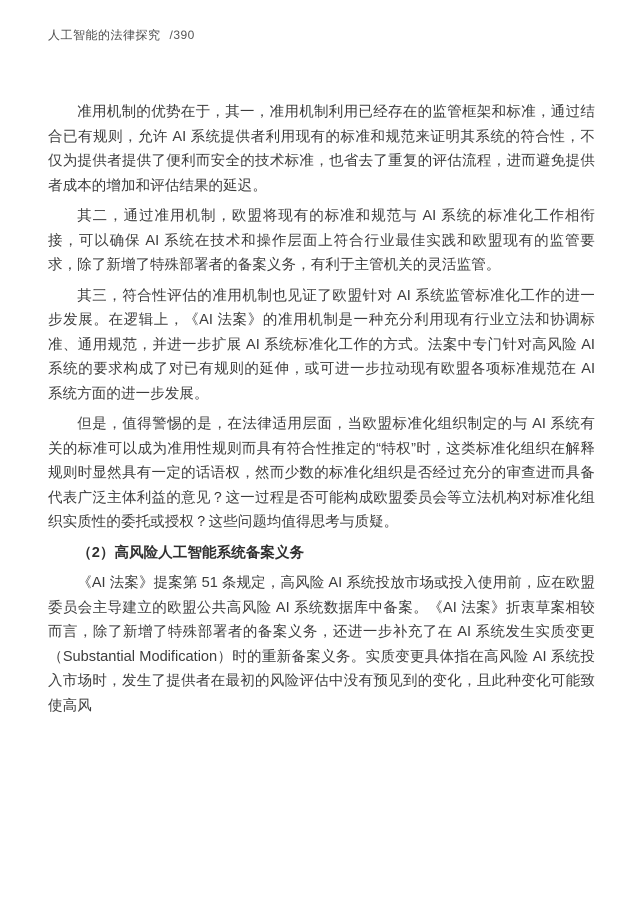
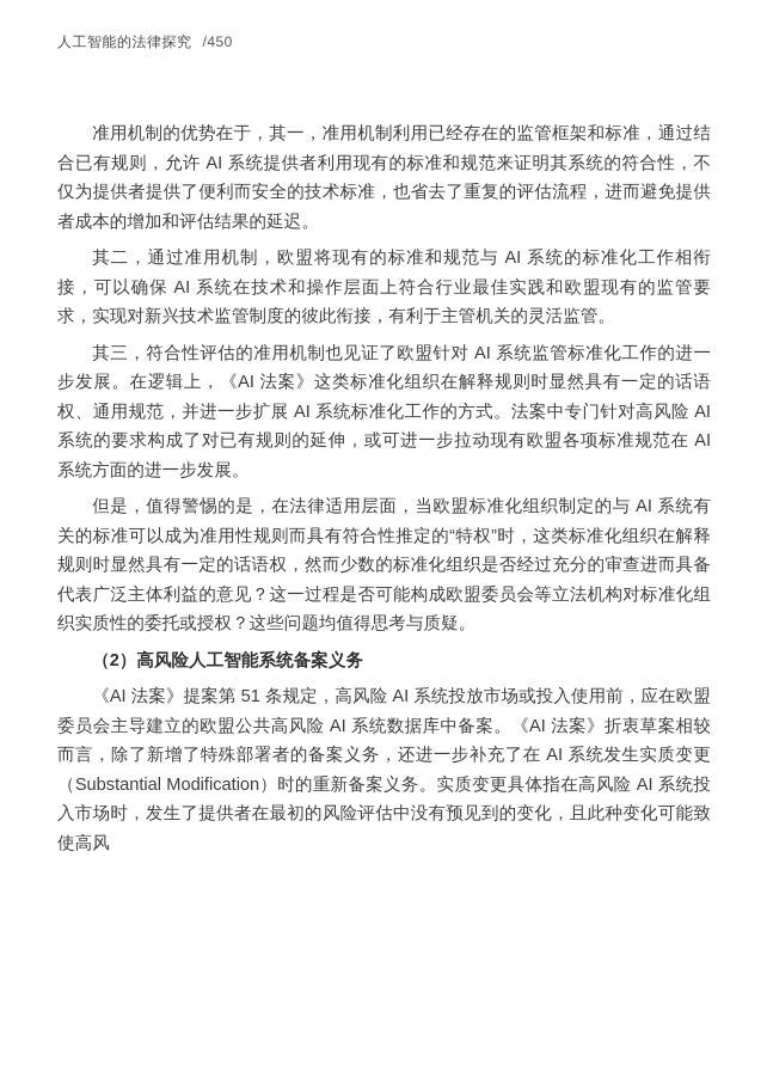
- 人工智能的法律探究 /390
+ 人工智能的法律探究 /450
  准用机制的优势在于，其一，准用机制利用已经存在的监管框架和标准，通过结合已有规则，允许 AI 系统提供者利用现有的标准和规范来证明其系统的符合性，不仅为提供者提供了便利而安全的技术标准，也省去了重复的评估流程，进而避免提供者成本的增加和评估结果的延迟。
- 其二，通过准用机制，欧盟将现有的标准和规范与 AI 系统的标准化工作相衔接，可以确保 AI 系统在技术和操作层面上符合行业最佳实践和欧盟现有的监管要求，除了新增了特殊部署者的备案义务，有利于主管机关的灵活监管。
+ 其二，通过准用机制，欧盟将现有的标准和规范与 AI 系统的标准化工作相衔接，可以确保 AI 系统在技术和操作层面上符合行业最佳实践和欧盟现有的监管要求，实现对新兴技术监管制度的彼此衔接，有利于主管机关的灵活监管。
- 其三，符合性评估的准用机制也见证了欧盟针对 AI 系统监管标准化工作的进一步发展。在逻辑上，《AI 法案》的准用机制是一种充分利用现有行业立法和协调标准、通用规范，并进一步扩展 AI 系统标准化工作的方式。法案中专门针对高风险 AI 系统的要求构成了对已有规则的延伸，或可进一步拉动现有欧盟各项标准规范在 AI 系统方面的进一步发展。
+ 其三，符合性评估的准用机制也见证了欧盟针对 AI 系统监管标准化工作的进一步发展。在逻辑上，《AI 法案》这类标准化组织在解释规则时显然具有一定的话语权、通用规范，并进一步扩展 AI 系统标准化工作的方式。法案中专门针对高风险 AI 系统的要求构成了对已有规则的延伸，或可进一步拉动现有欧盟各项标准规范在 AI 系统方面的进一步发展。
  但是，值得警惕的是，在法律适用层面，当欧盟标准化组织制定的与 AI 系统有关的标准可以成为准用性规则而具有符合性推定的“特权”时，这类标准化组织在解释规则时显然具有一定的话语权，然而少数的标准化组织是否经过充分的审查进而具备代表广泛主体利益的意见？这一过程是否可能构成欧盟委员会等立法机构对标准化组织实质性的委托或授权？这些问题均值得思考与质疑。
  （2）高风险人工智能系统备案义务
  《AI 法案》提案第 51 条规定，高风险 AI 系统投放市场或投入使用前，应在欧盟委员会主导建立的欧盟公共高风险 AI 系统数据库中备案。《AI 法案》折衷草案相较而言，除了新增了特殊部署者的备案义务，还进一步补充了在 AI 系统发生实质变更（Substantial Modification）时的重新备案义务。实质变更具体指在高风险 AI 系统投入市场时，发生了提供者在最初的风险评估中没有预见到的变化，且此种变化可能致使高风
